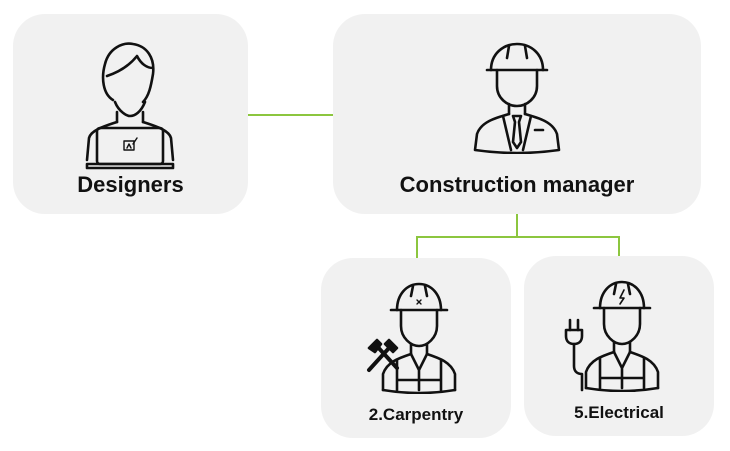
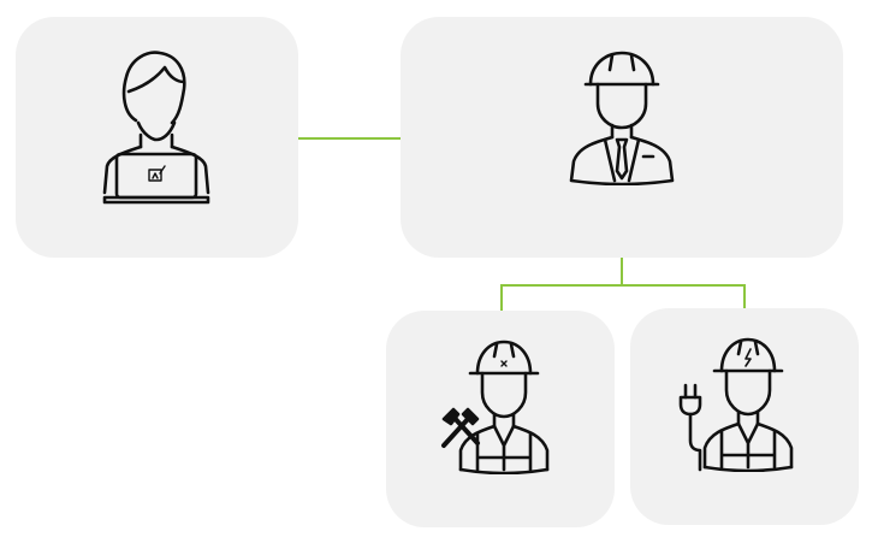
- Designers
- Construction manager
- 2.Carpentry
- 5.Electrical
